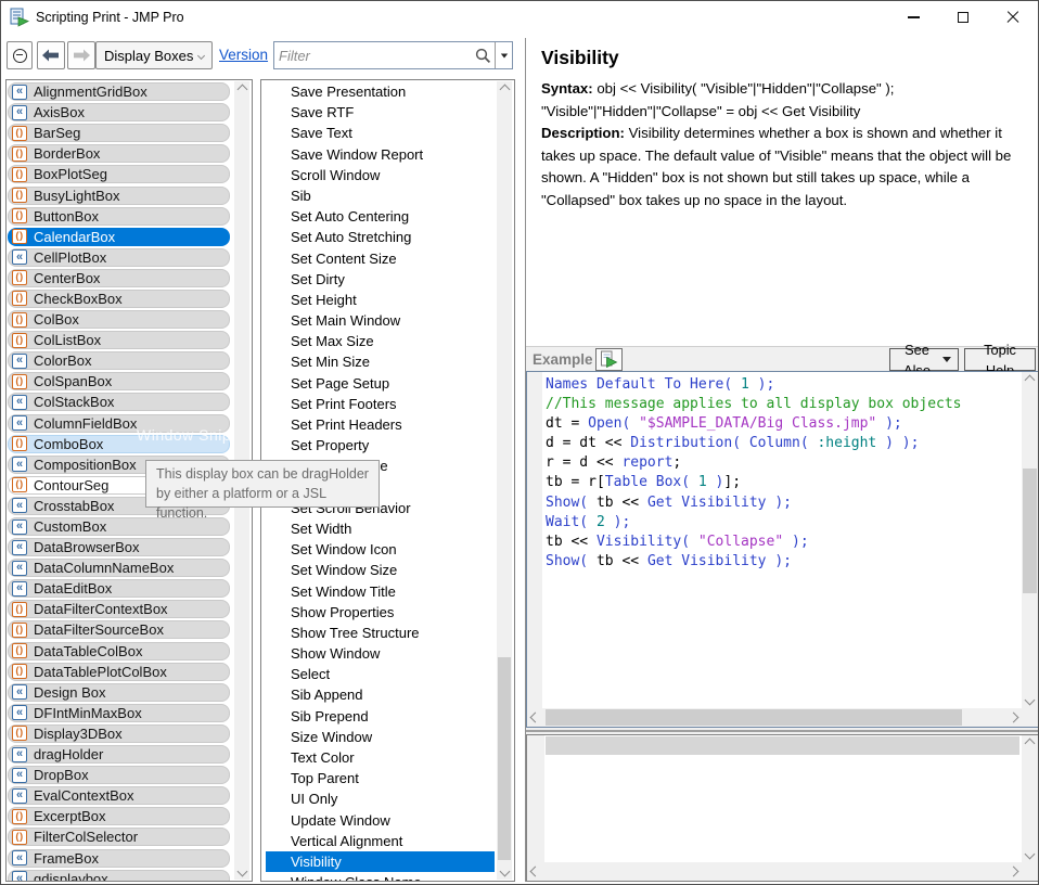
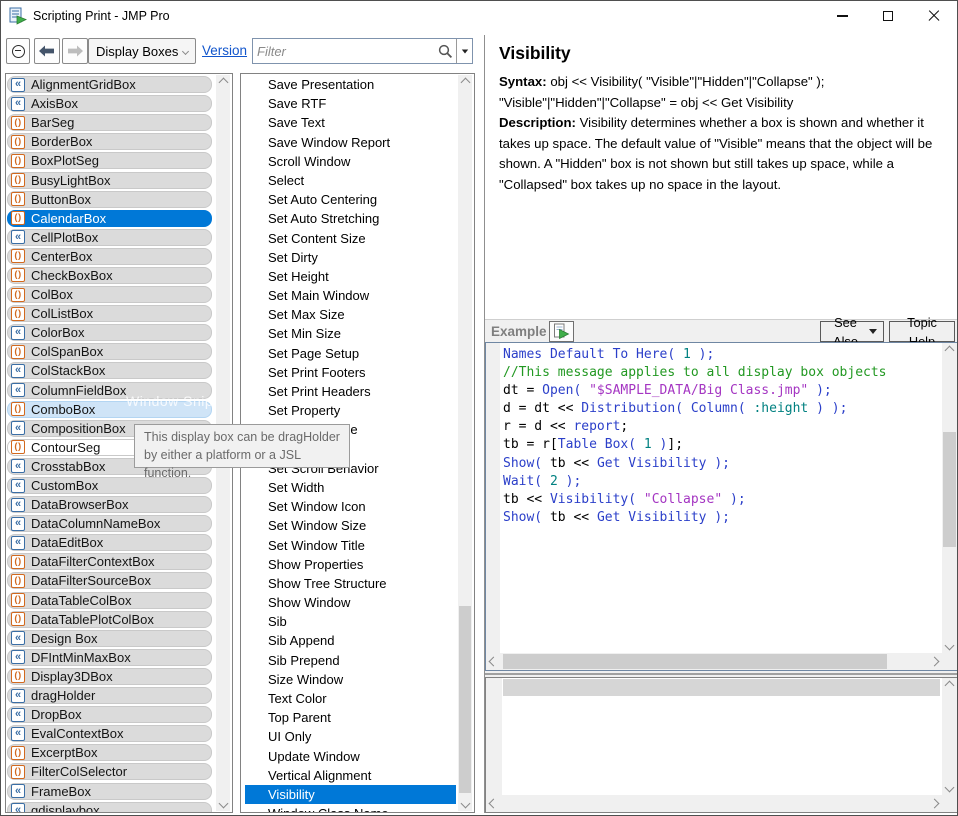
  Scripting Print - JMP Pro
  Display Boxes
  Version
  Filter
  «
  AlignmentGridBox
  «
  AxisBox
  ()
  BarSeg
  ()
  BorderBox
  ()
  BoxPlotSeg
  ()
  BusyLightBox
  ()
  ButtonBox
  ()
  CalendarBox
  «
  CellPlotBox
  ()
  CenterBox
  ()
  CheckBoxBox
  ()
  ColBox
  ()
  ColListBox
  «
  ColorBox
  ()
  ColSpanBox
  «
  ColStackBox
  «
  ColumnFieldBox
  ()
  ComboBox
  «
  CompositionBox
  ()
  ContourSeg
  «
  CrosstabBox
  «
  CustomBox
  «
  DataBrowserBox
  «
  DataColumnNameBox
  «
  DataEditBox
  ()
  DataFilterContextBox
  ()
  DataFilterSourceBox
  ()
  DataTableColBox
  ()
  DataTablePlotColBox
  «
  Design Box
  «
  DFIntMinMaxBox
  ()
  Display3DBox
  «
  dragHolder
  «
  DropBox
  «
  EvalContextBox
  ()
  ExcerptBox
  ()
  FilterColSelector
  «
  FrameBox
  «
  gdisplaybox
  Save Presentation
  Save RTF
  Save Text
  Save Window Report
  Scroll Window
- Sib
+ Select
  Set Auto Centering
  Set Auto Stretching
  Set Content Size
  Set Dirty
  Set Height
  Set Main Window
  Set Max Size
  Set Min Size
  Set Page Setup
  Set Print Footers
  Set Print Headers
  Set Property
  Set Scroll Behavior
  Set Width
  Set Window Icon
  Set Window Size
  Set Window Title
  Show Properties
  Show Tree Structure
  Show Window
- Select
+ Sib
  Sib Append
  Sib Prepend
  Size Window
  Text Color
  Top Parent
  UI Only
  Update Window
  Vertical Alignment
  Visibility
  Visibility
  Syntax: obj << Visibility( "Visible"|"Hidden"|"Collapse" );
  "Visible"|"Hidden"|"Collapse" = obj << Get Visibility
  Description: Visibility determines whether a box is shown and whether it takes up space. The default value of "Visible" means that the object will be shown. A "Hidden" box is not shown but still takes up space, while a "Collapsed" box takes up no space in the layout.
  Example
  See Also
  Topic Help
  Names Default To Here( 1 );
  //This message applies to all display box objects
  dt = Open( "$SAMPLE_DATA/Big Class.jmp" );
  d = dt << Distribution( Column( :height ) );
  r = d << report;
  tb = r[Table Box( 1 )];
  Show( tb << Get Visibility );
  Wait( 2 );
  tb << Visibility( "Collapse" );
  Show( tb << Get Visibility );
  Window Snip
  This display box can be dragHolder
  by either a platform or a JSL function.
